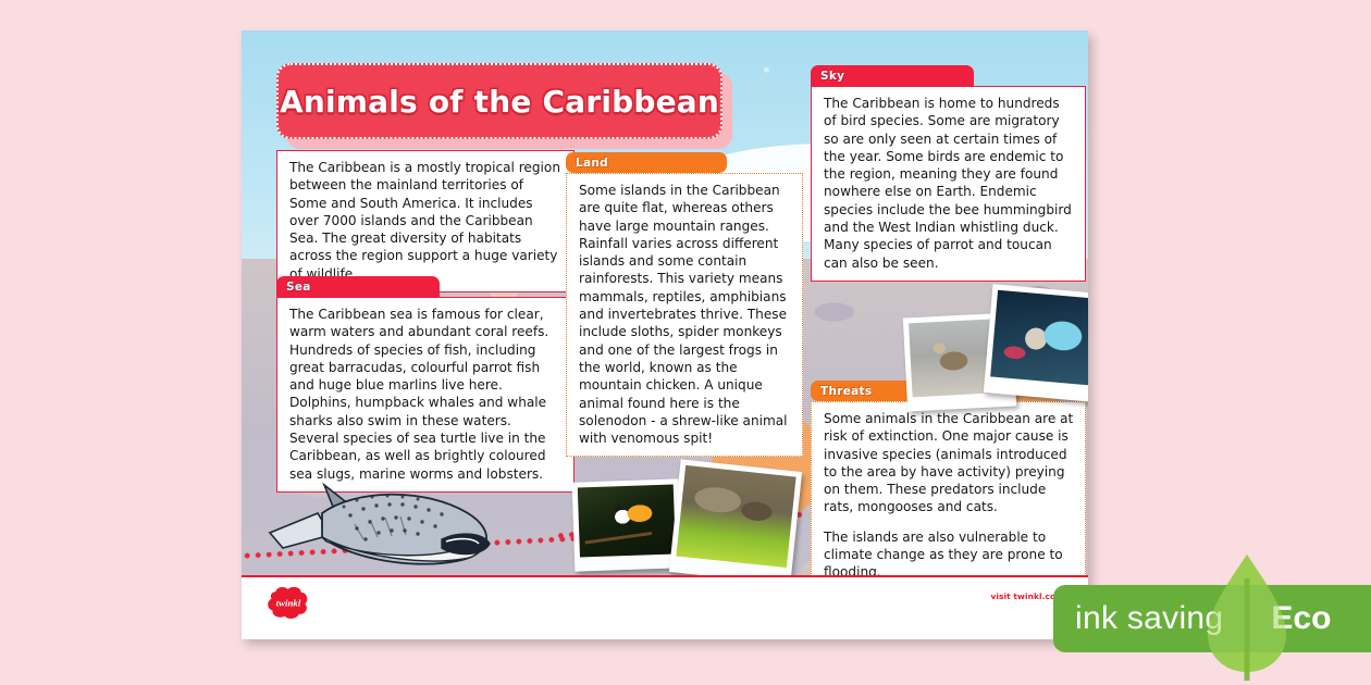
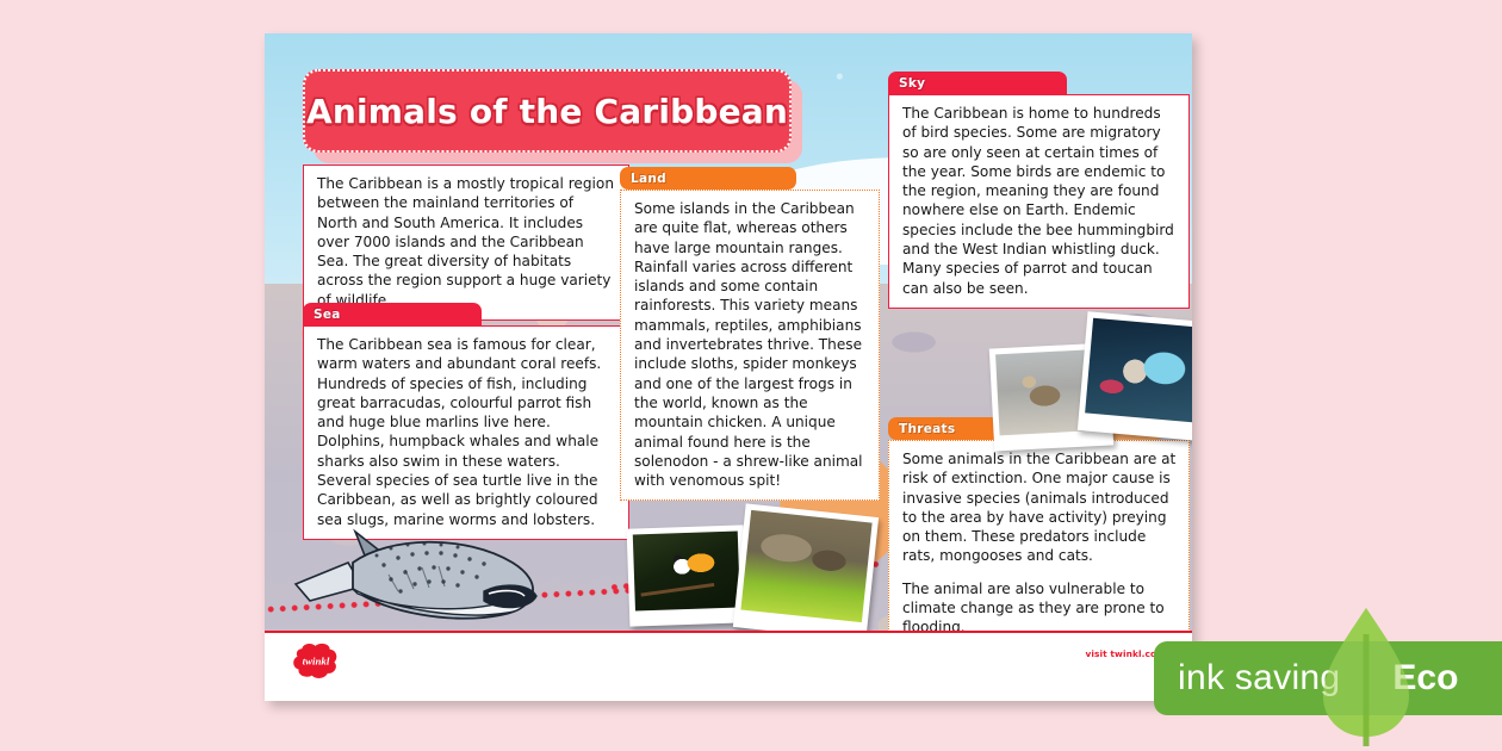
  Animals of the Caribbean
- The Caribbean is a mostly tropical region between the mainland territories of Some and South America. It includes over 7000 islands and the Caribbean Sea. The great diversity of habitats across the region support a huge variety of wildlife.
+ The Caribbean is a mostly tropical region between the mainland territories of North and South America. It includes over 7000 islands and the Caribbean Sea. The great diversity of habitats across the region support a huge variety of wildlife.
  Sea
  The Caribbean sea is famous for clear, warm waters and abundant coral reefs. Hundreds of species of fish, including great barracudas, colourful parrot fish and huge blue marlins live here. Dolphins, humpback whales and whale sharks also swim in these waters. Several species of sea turtle live in the Caribbean, as well as brightly coloured sea slugs, marine worms and lobsters.
  Land
  Some islands in the Caribbean are quite flat, whereas others have large mountain ranges. Rainfall varies across different islands and some contain rainforests. This variety means mammals, reptiles, amphibians and invertebrates thrive. These include sloths, spider monkeys and one of the largest frogs in the world, known as the mountain chicken. A unique animal found here is the solenodon - a shrew-like animal with venomous spit!
  Sky
  The Caribbean is home to hundreds of bird species. Some are migratory so are only seen at certain times of the year. Some birds are endemic to the region, meaning they are found nowhere else on Earth. Endemic species include the bee hummingbird and the West Indian whistling duck. Many species of parrot and toucan can also be seen.
  Threats
  Some animals in the Caribbean are at risk of extinction. One major cause is invasive species (animals introduced to the area by have activity) preying on them. These predators include rats, mongooses and cats.
- The islands are also vulnerable to climate change as they are prone to flooding.
+ The animal are also vulnerable to climate change as they are prone to flooding.
  twinkl
  visit twinkl.c
  ink saving
  Eco
